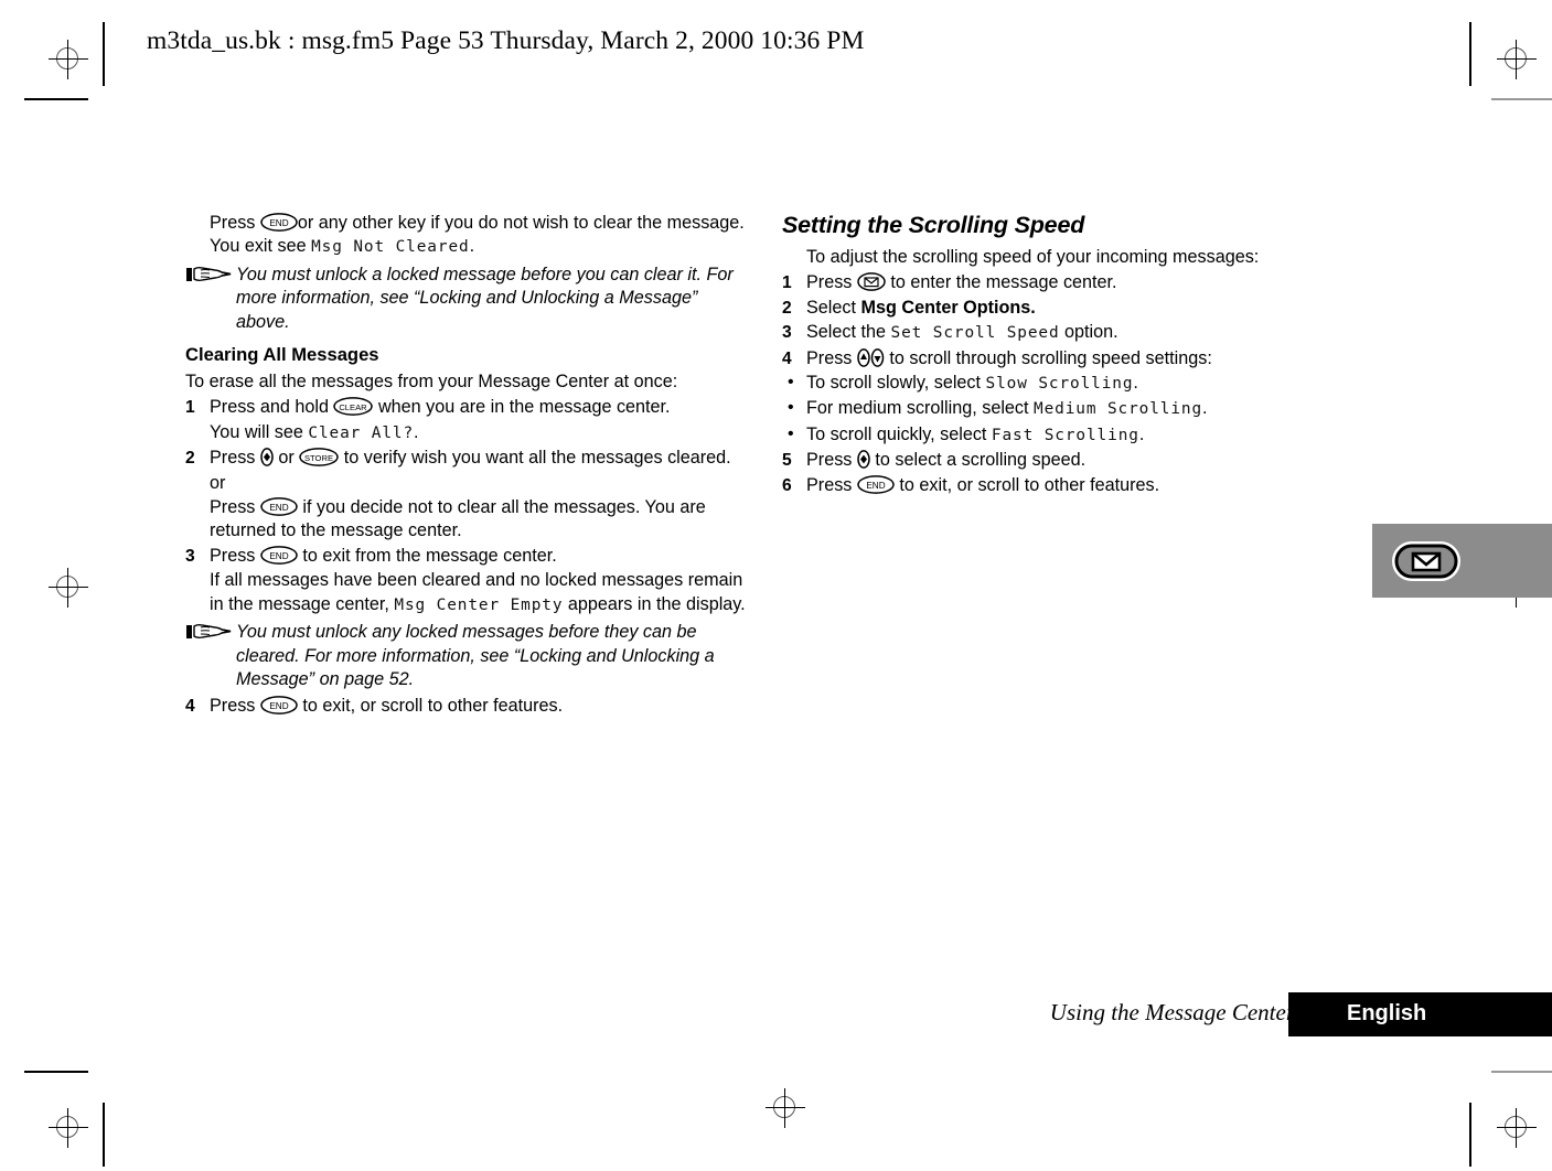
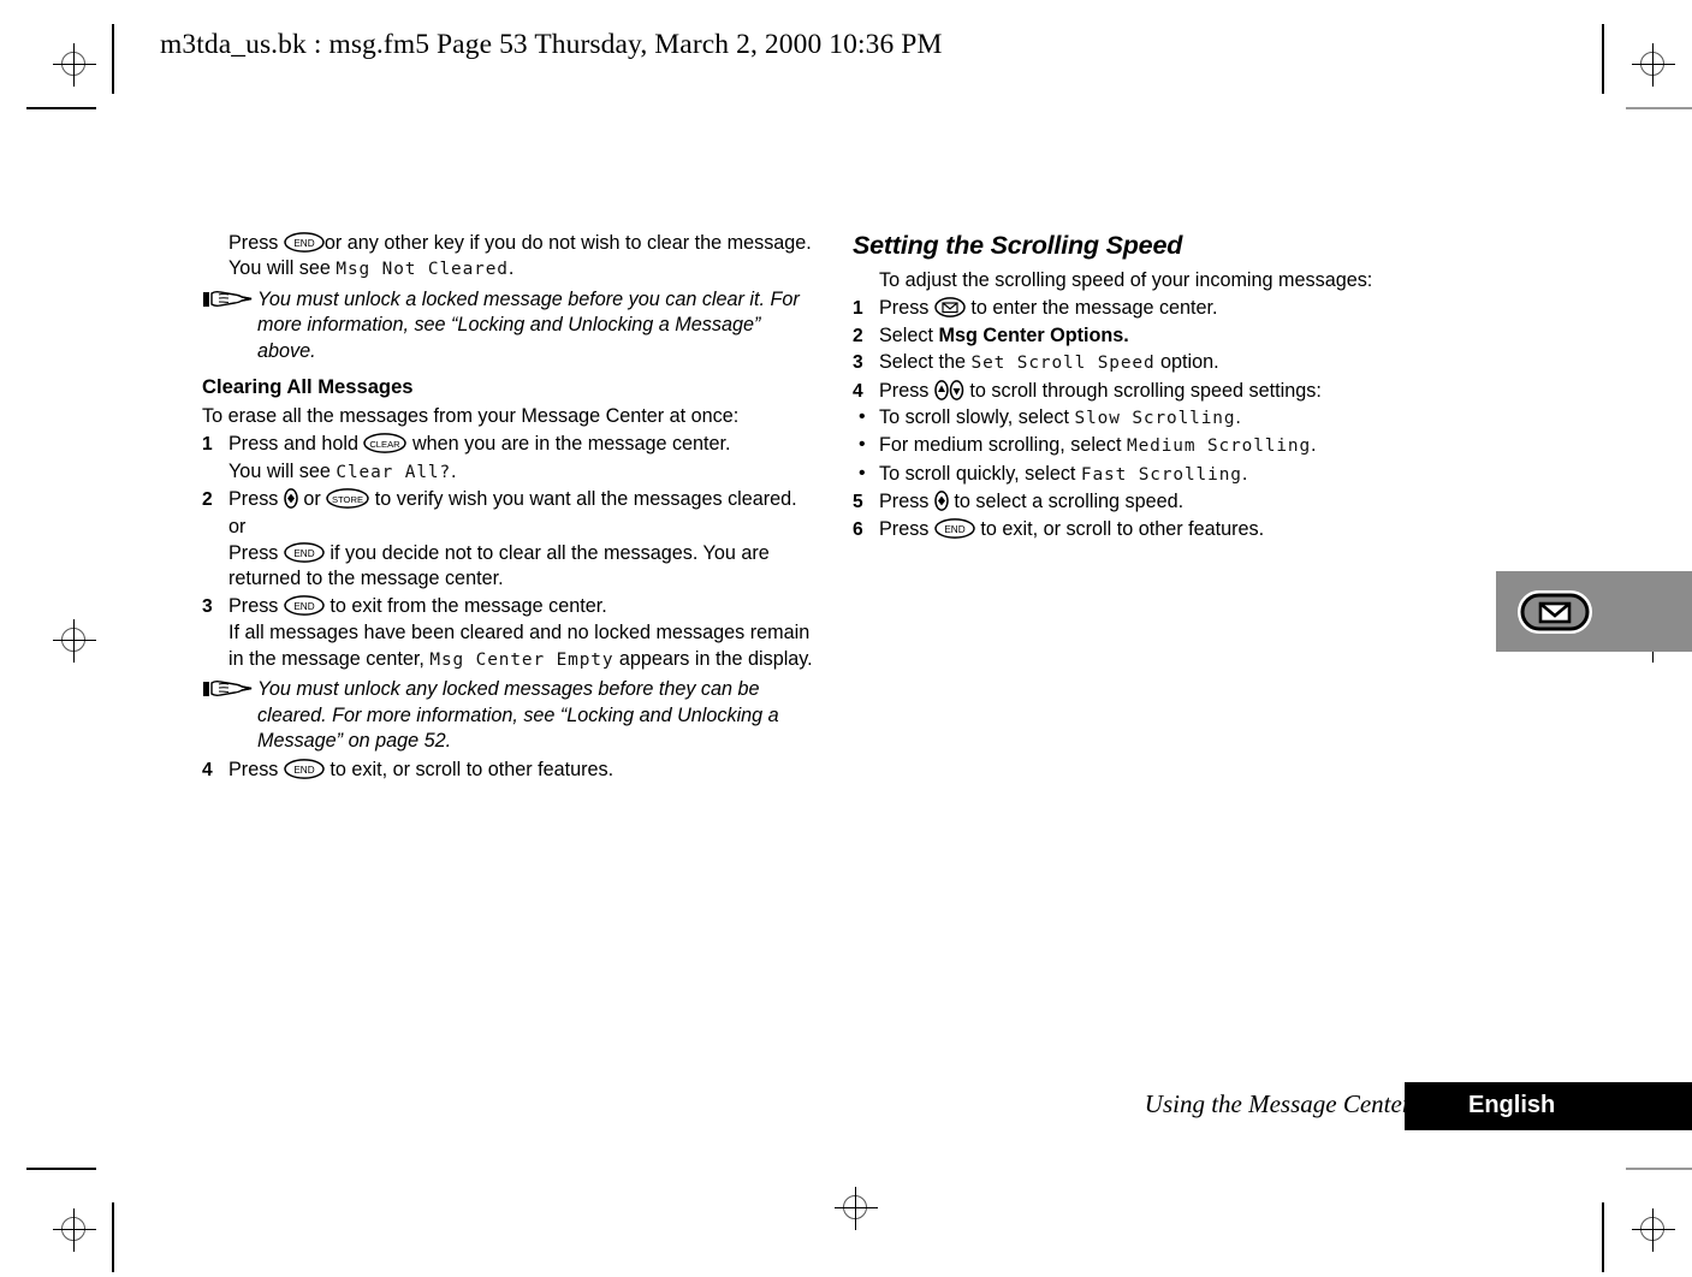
  m3tda_us.bk : msg.fm5 Page 53 Thursday, March 2, 2000 10:36 PM
  Press
  END
- or any other key if you do not wish to clear the message. You exit see Msg Not Cleared.
+ or any other key if you do not wish to clear the message. You will see Msg Not Cleared.
  You must unlock a locked message before you can clear it. For more information, see “Locking and Unlocking a Message” above.
  Clearing All Messages
  To erase all the messages from your Message Center at once:
  1
  Press and hold
  CLEAR
  when you are in the message center.
  You will see Clear All?.
  2
  Press or
  STORE
  to verify wish you want all the messages cleared.
  or
  Press
  END
  if you decide not to clear all the messages. You are returned to the message center.
  3
  Press
  END
  to exit from the message center.
  If all messages have been cleared and no locked messages remain in the message center, Msg Center Empty appears in the display.
  You must unlock any locked messages before they can be cleared. For more information, see “Locking and Unlocking a Message” on page 52.
  4
  Press
  END
  to exit, or scroll to other features.
  Setting the Scrolling Speed
  To adjust the scrolling speed of your incoming messages:
  1
  Press to enter the message center.
  2
  Select Msg Center Options.
  3
  Select the Set Scroll Speed option.
  4
  Press to scroll through scrolling speed settings:
  •
  To scroll slowly, select Slow Scrolling.
  •
  For medium scrolling, select Medium Scrolling.
  •
  To scroll quickly, select Fast Scrolling.
  5
  Press to select a scrolling speed.
  6
  Press
  END
  to exit, or scroll to other features.
  Using the Message Cente
  English
